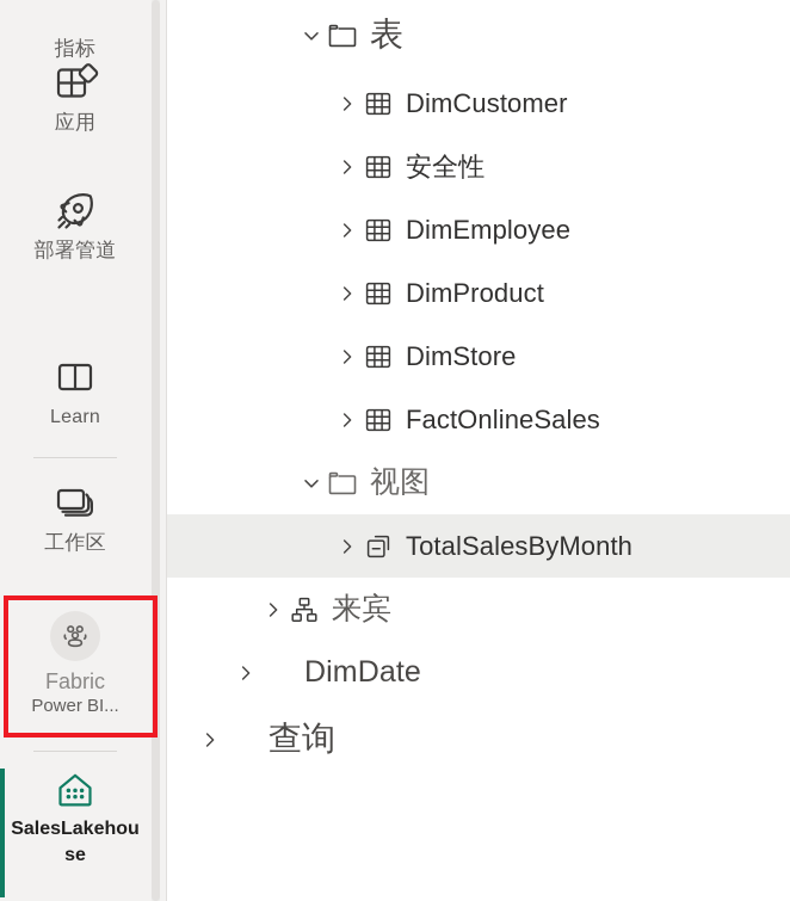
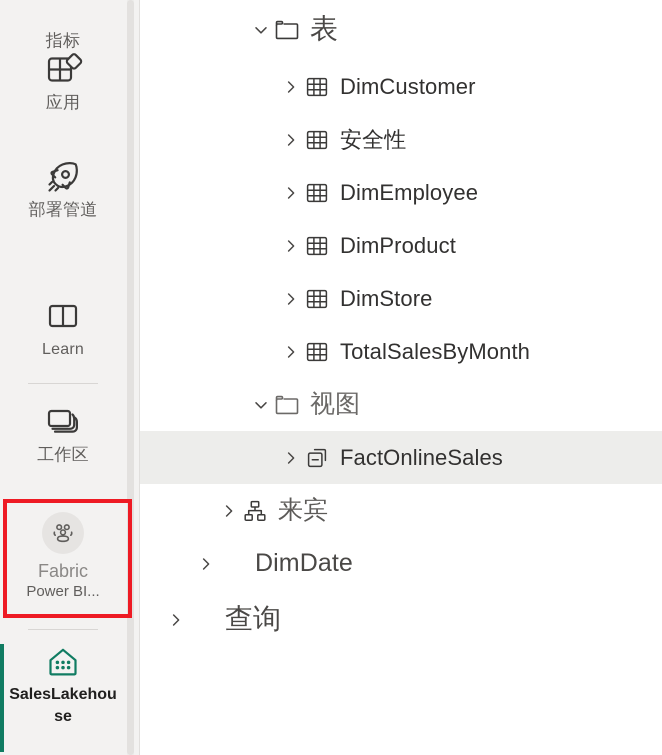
  指标
  应用
  部署管道
  Learn
  工作区
  Fabric
  Power BI...
  SalesLakehouse
  表
  DimCustomer
  安全性
  DimEmployee
  DimProduct
  DimStore
- FactOnlineSales
+ TotalSalesByMonth
  视图
- TotalSalesByMonth
+ FactOnlineSales
  来宾
  DimDate
  查询
